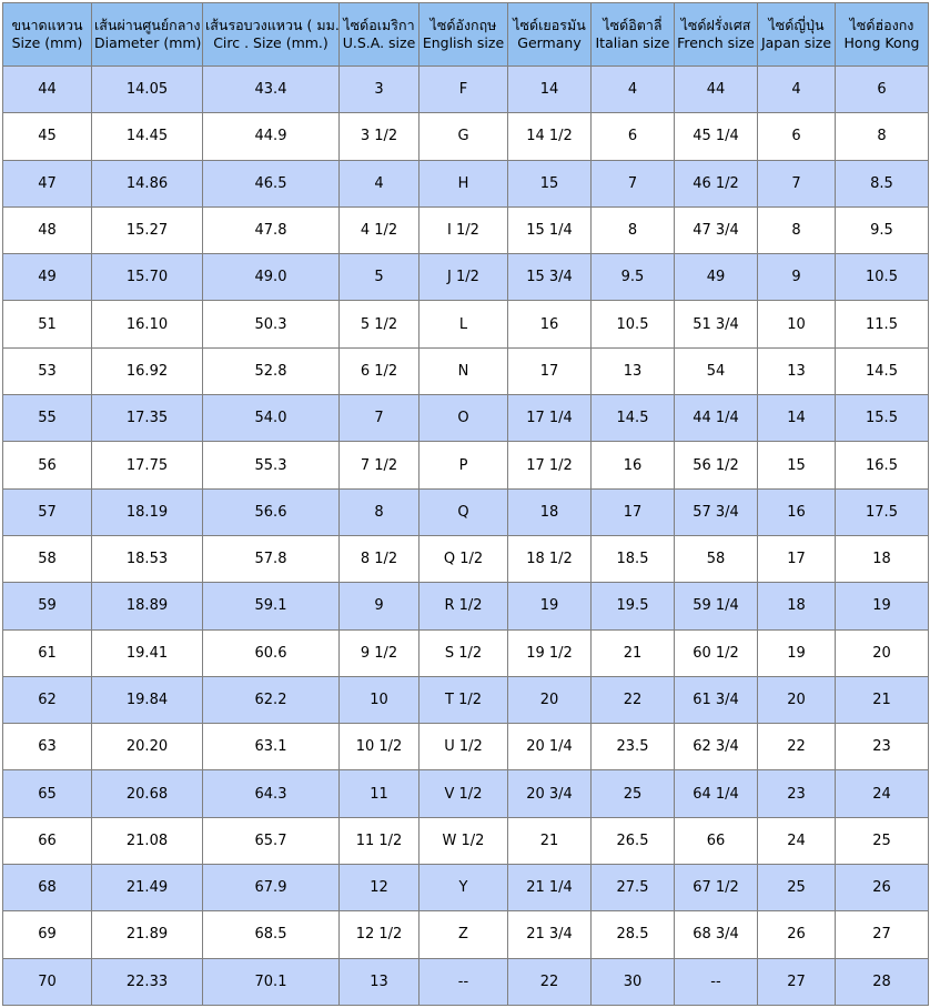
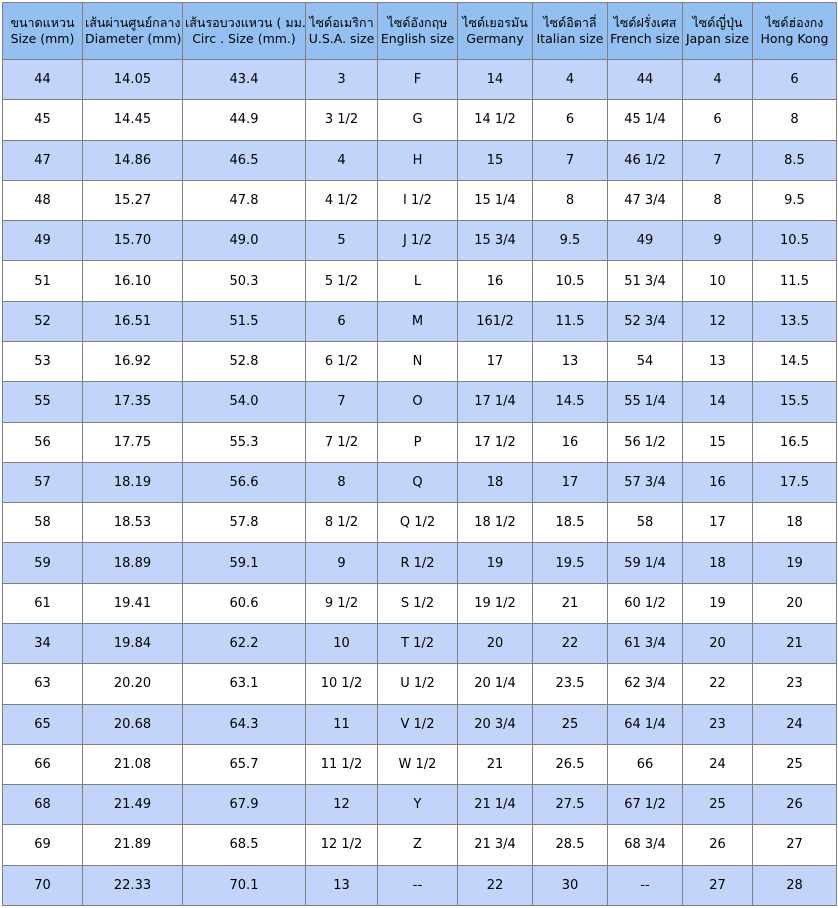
  ขนาดแหวนSize (mm)	เส้นผ่านศูนย์กลางDiameter (mm)	เส้นรอบวงแหวน ( มม.Circ . Size (mm.)	ไซด์อเมริกาU.S.A. size	ไซด์อังกฤษEnglish size	ไซด์เยอรมันGermany	ไซด์อิตาลี่Italian size	ไซด์ฝรั่งเศสFrench size	ไซด์ญี่ปุ่นJapan size	ไซด์ฮ่องกงHong Kong
  44	14.05	43.4	3	F	14	4	44	4	6
  45	14.45	44.9	3 1/2	G	14 1/2	6	45 1/4	6	8
  47	14.86	46.5	4	H	15	7	46 1/2	7	8.5
  48	15.27	47.8	4 1/2	I 1/2	15 1/4	8	47 3/4	8	9.5
  49	15.70	49.0	5	J 1/2	15 3/4	9.5	49	9	10.5
  51	16.10	50.3	5 1/2	L	16	10.5	51 3/4	10	11.5
+ 52	16.51	51.5	6	M	161/2	11.5	52 3/4	12	13.5
  53	16.92	52.8	6 1/2	N	17	13	54	13	14.5
- 55	17.35	54.0	7	O	17 1/4	14.5	44 1/4	14	15.5
+ 55	17.35	54.0	7	O	17 1/4	14.5	55 1/4	14	15.5
  56	17.75	55.3	7 1/2	P	17 1/2	16	56 1/2	15	16.5
  57	18.19	56.6	8	Q	18	17	57 3/4	16	17.5
  58	18.53	57.8	8 1/2	Q 1/2	18 1/2	18.5	58	17	18
  59	18.89	59.1	9	R 1/2	19	19.5	59 1/4	18	19
  61	19.41	60.6	9 1/2	S 1/2	19 1/2	21	60 1/2	19	20
- 62	19.84	62.2	10	T 1/2	20	22	61 3/4	20	21
+ 34	19.84	62.2	10	T 1/2	20	22	61 3/4	20	21
  63	20.20	63.1	10 1/2	U 1/2	20 1/4	23.5	62 3/4	22	23
  65	20.68	64.3	11	V 1/2	20 3/4	25	64 1/4	23	24
  66	21.08	65.7	11 1/2	W 1/2	21	26.5	66	24	25
  68	21.49	67.9	12	Y	21 1/4	27.5	67 1/2	25	26
  69	21.89	68.5	12 1/2	Z	21 3/4	28.5	68 3/4	26	27
  70	22.33	70.1	13	--	22	30	--	27	28
